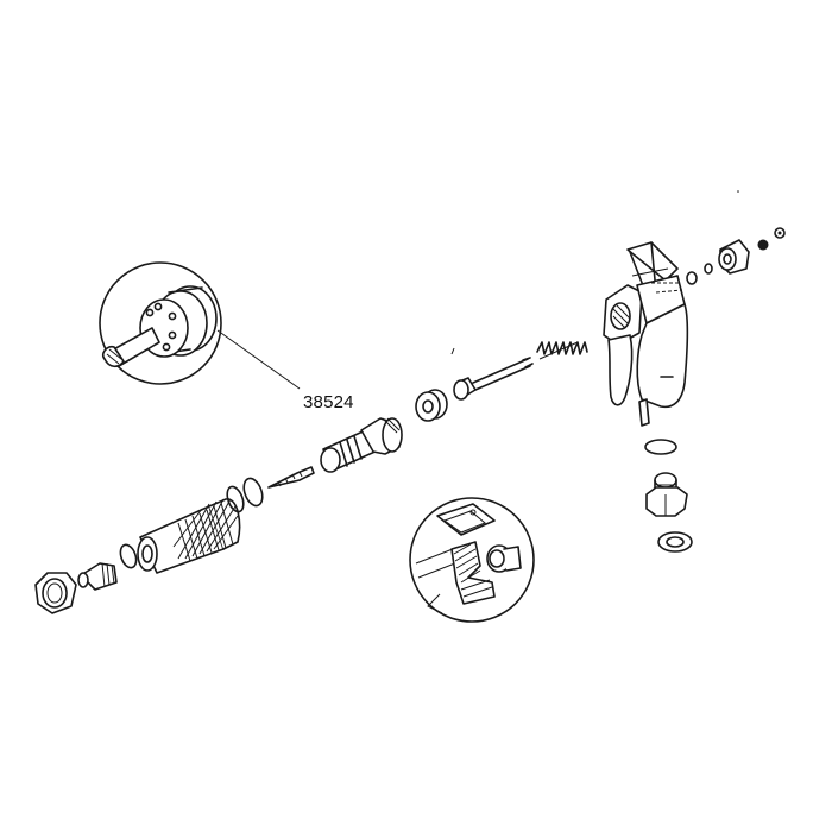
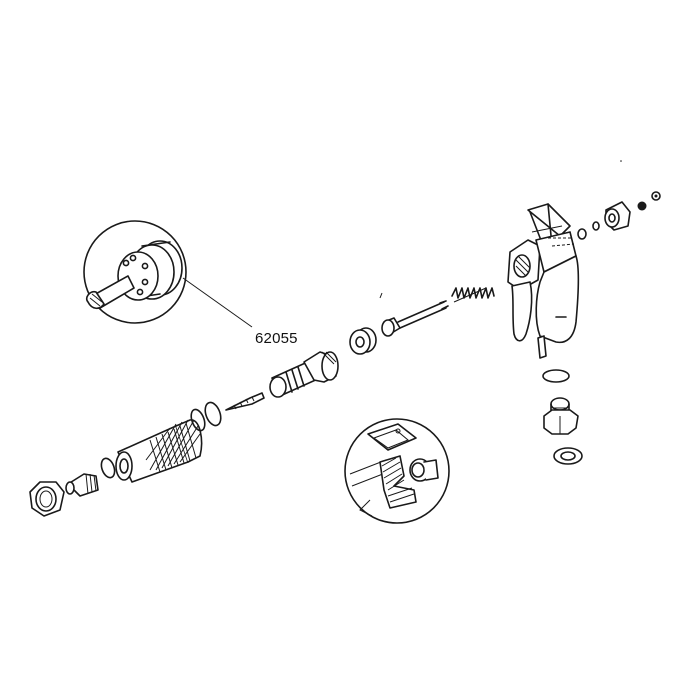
- 38524
+ 62055
